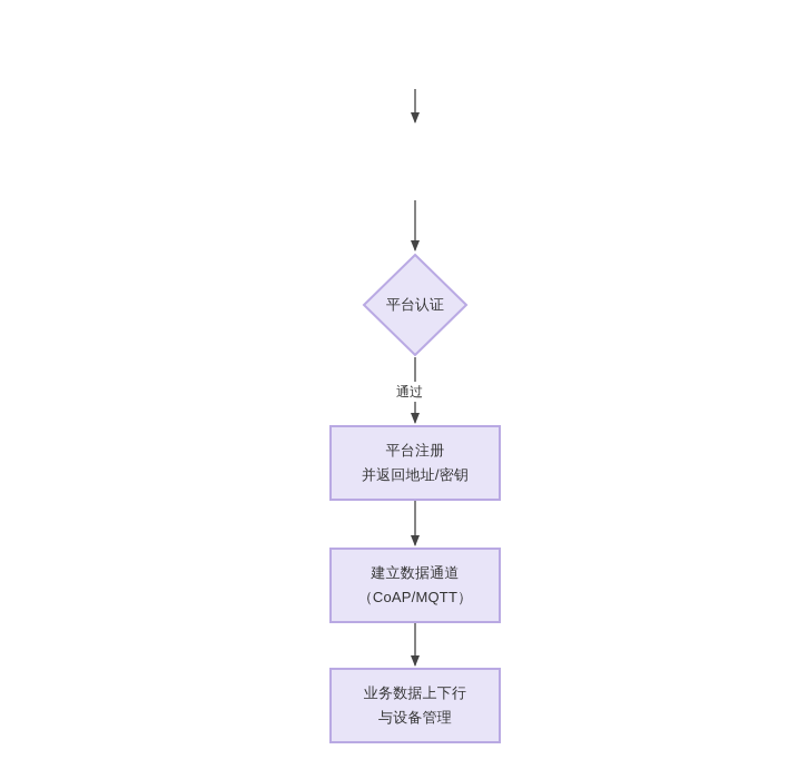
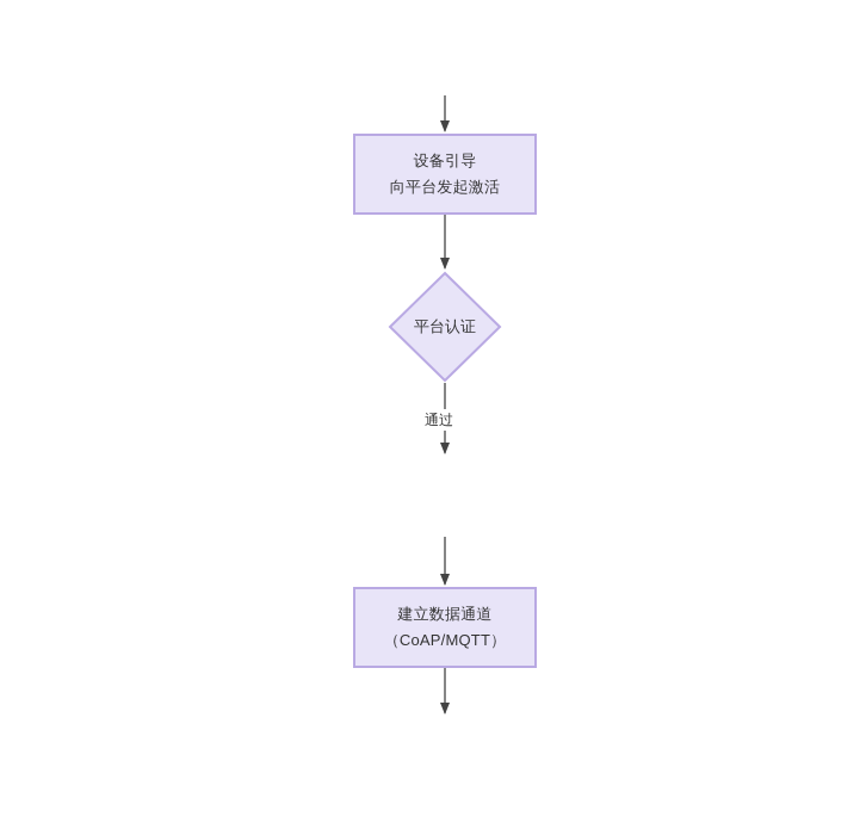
+ 设备引导
+ 向平台发起激活
  平台认证
  通过
- 平台注册
- 并返回地址/密钥
  建立数据通道
  （CoAP/MQTT）
- 业务数据上下行
- 与设备管理
